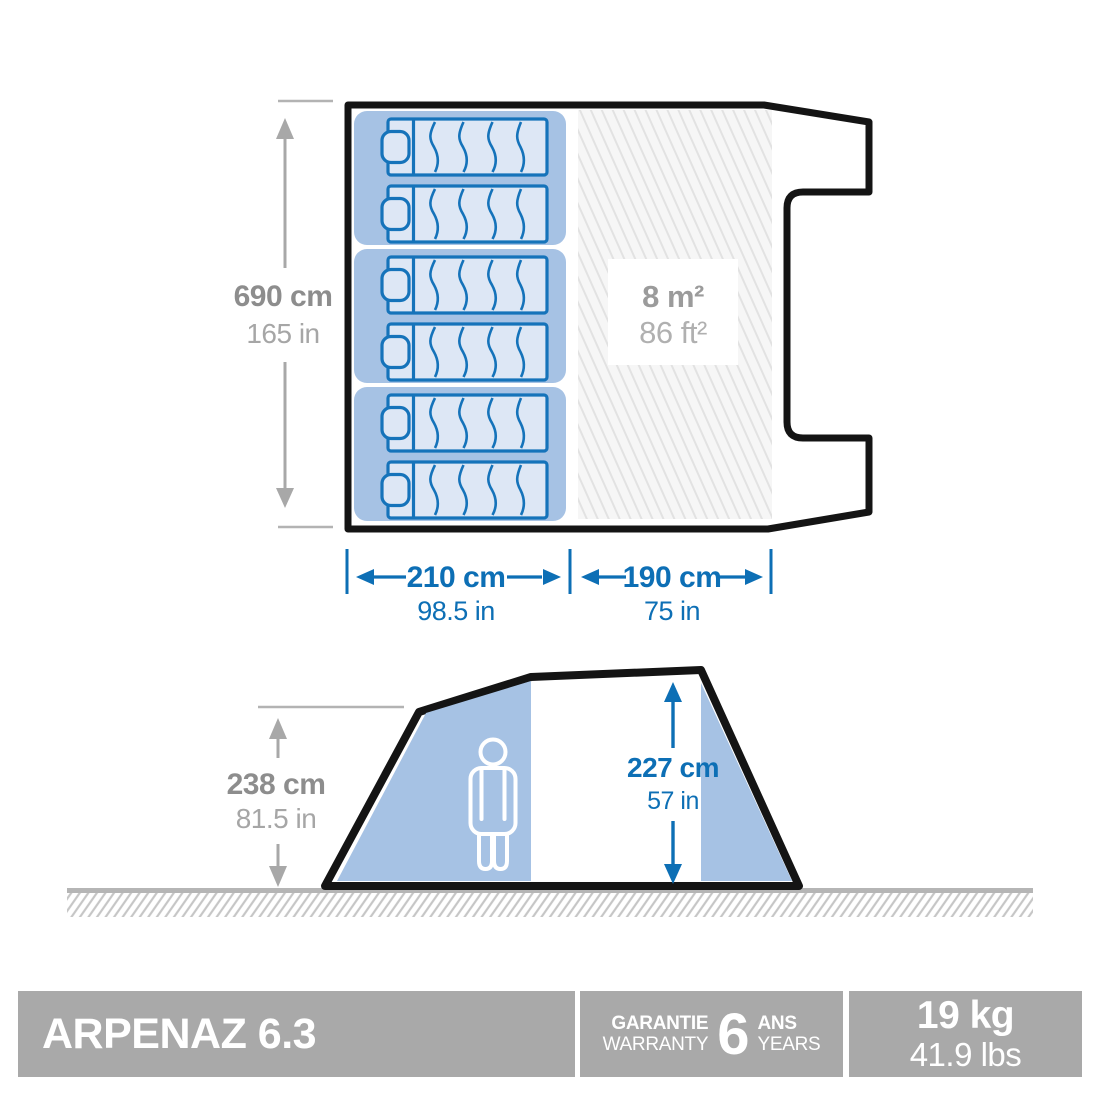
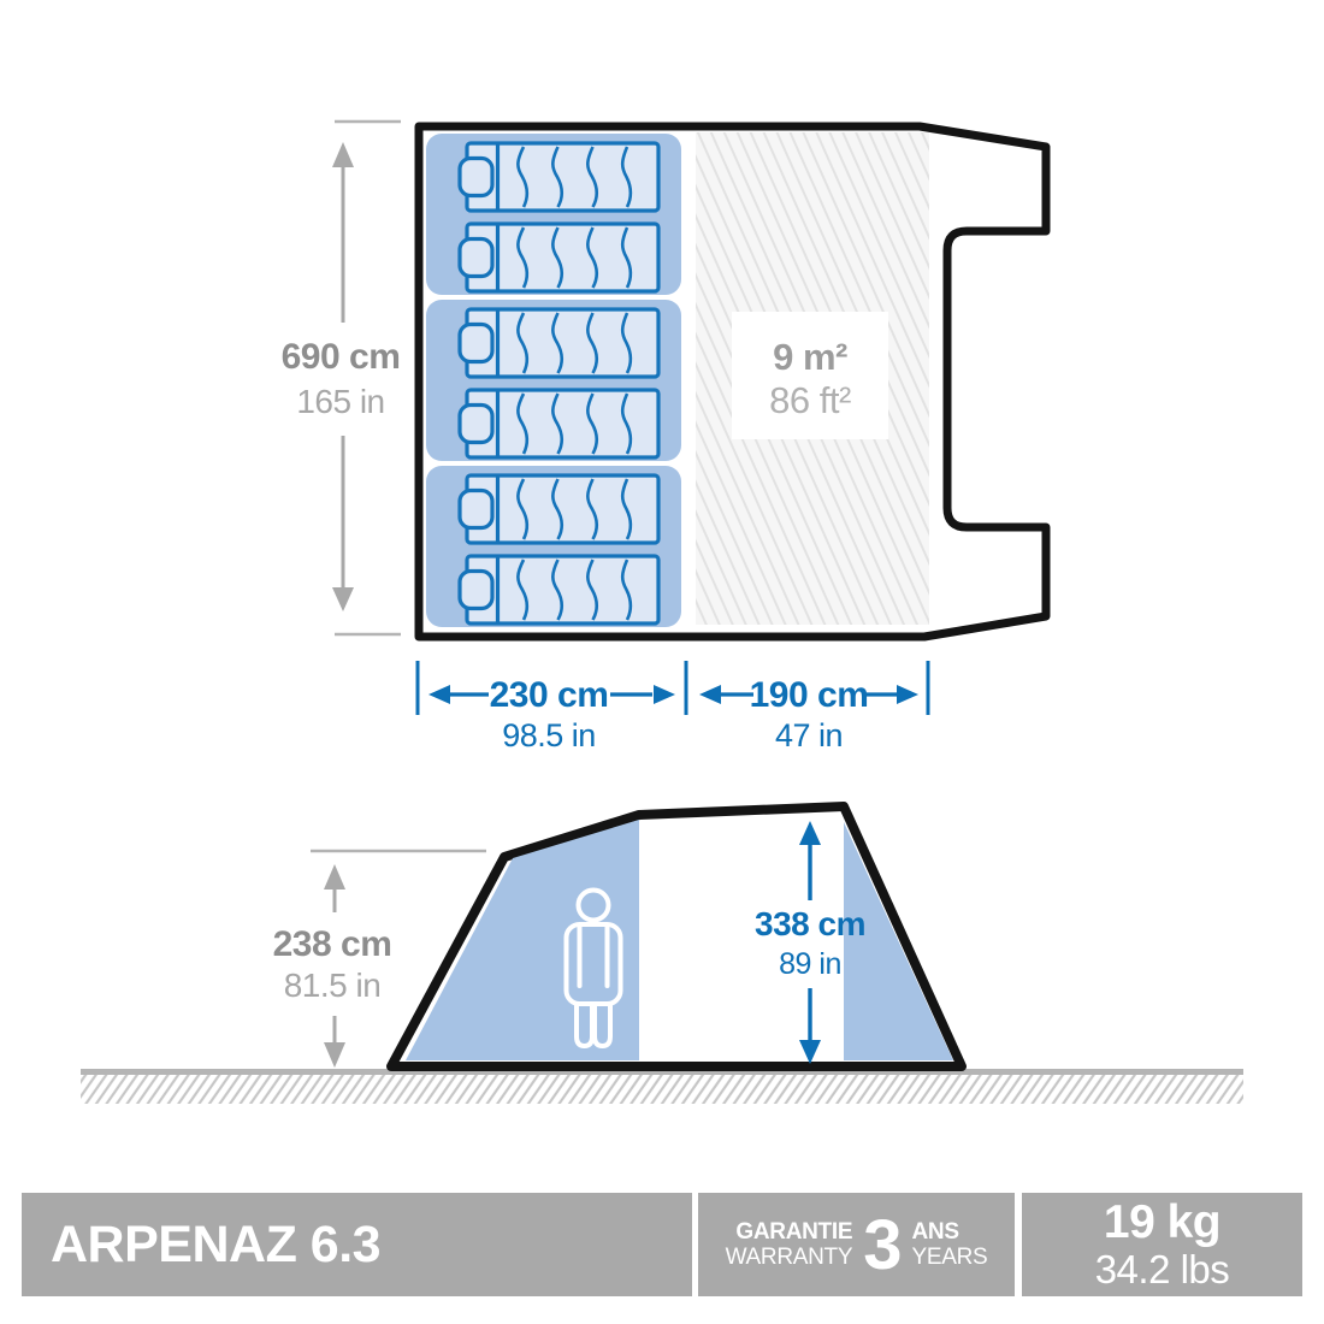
- 8 m²
+ 9 m²
  86 ft²
  690 cm
  165 in
- 210 cm
+ 230 cm
  98.5 in
  190 cm
- 75 in
+ 47 in
  238 cm
  81.5 in
- 227 cm
+ 338 cm
- 57 in
+ 89 in
  ARPENAZ 6.3
  GARANTIE
  WARRANTY
- 6
+ 3
  ANS
  YEARS
  19 kg
- 41.9 lbs
+ 34.2 lbs
